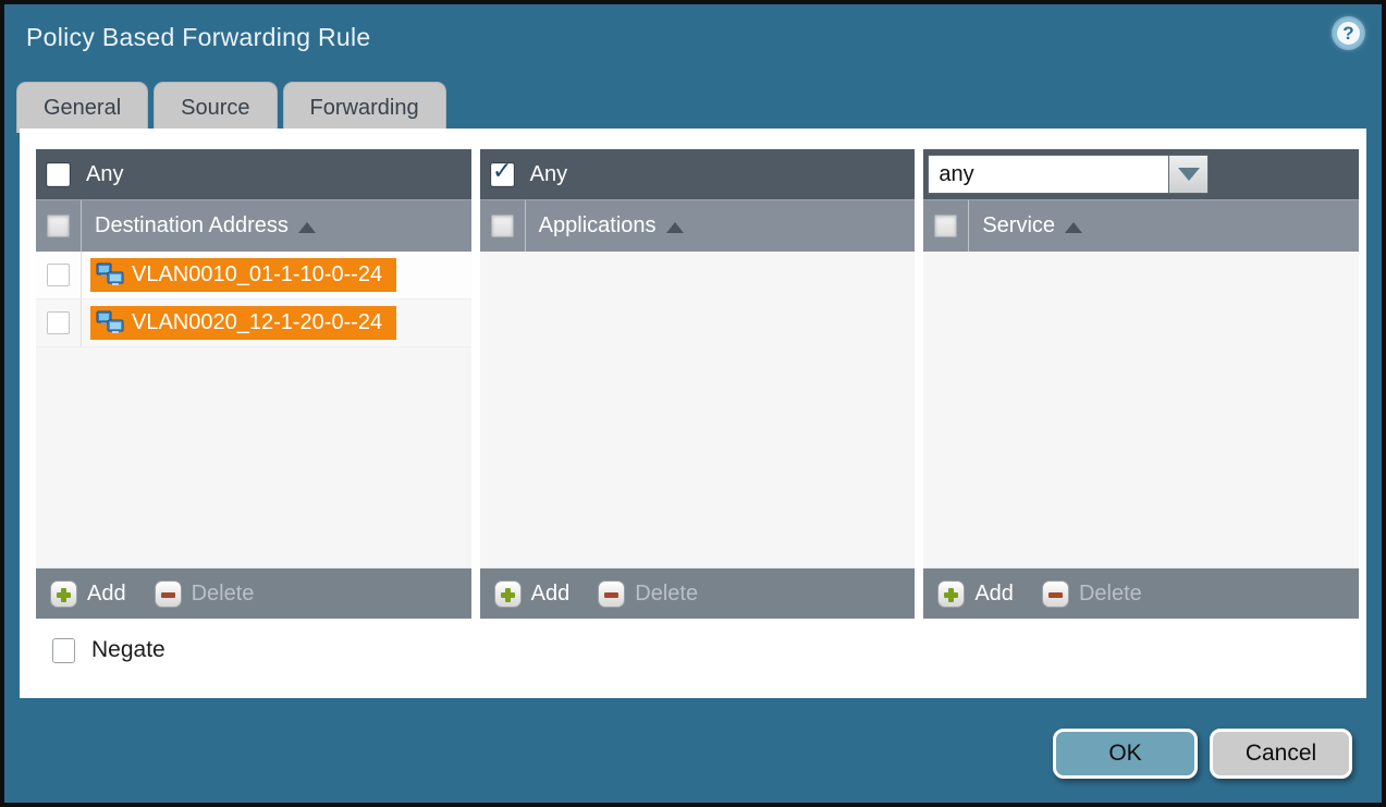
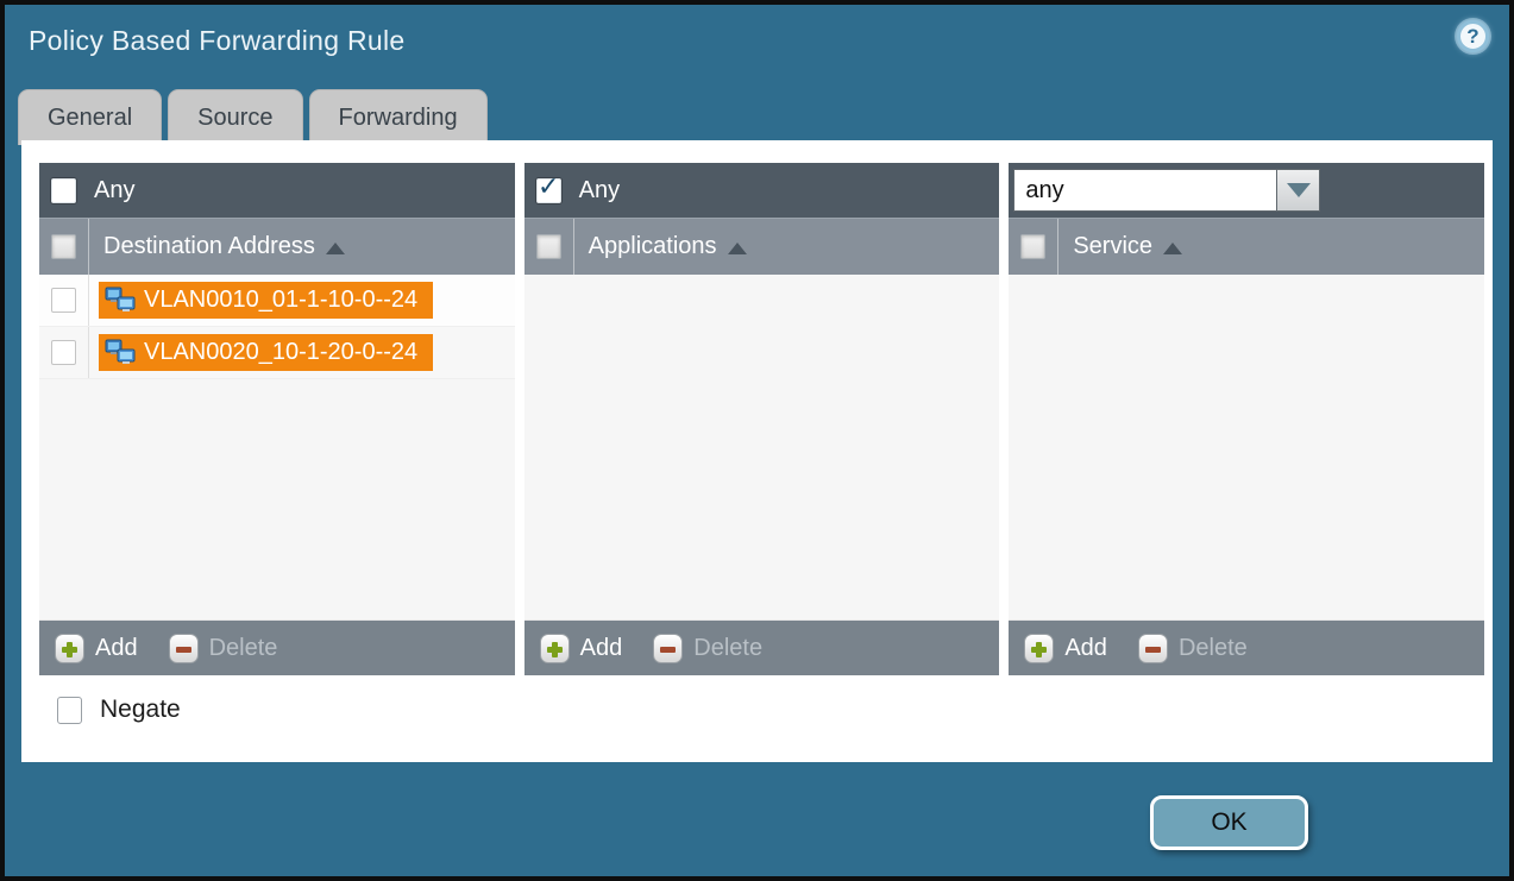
  Policy Based Forwarding Rule
  ?
  General
  Source
  Forwarding
  Any
  Destination Address
  VLAN0010_01-1-10-0--24
- VLAN0020_12-1-20-0--24
+ VLAN0020_10-1-20-0--24
  Add
  Delete
  Any
  Applications
  Add
  Delete
  any
  Service
  Add
  Delete
  Negate
  OK
- Cancel
